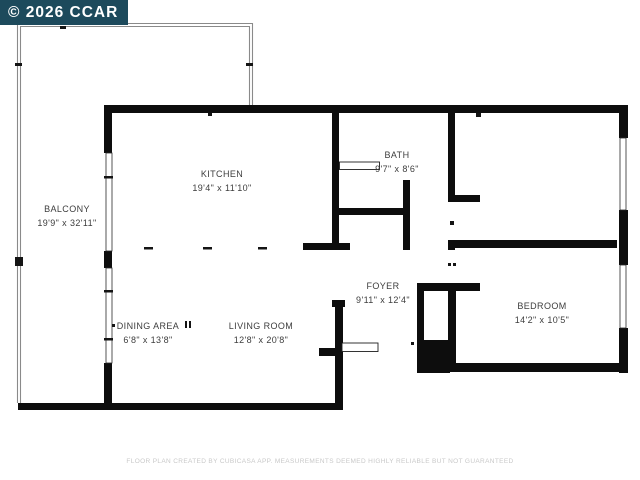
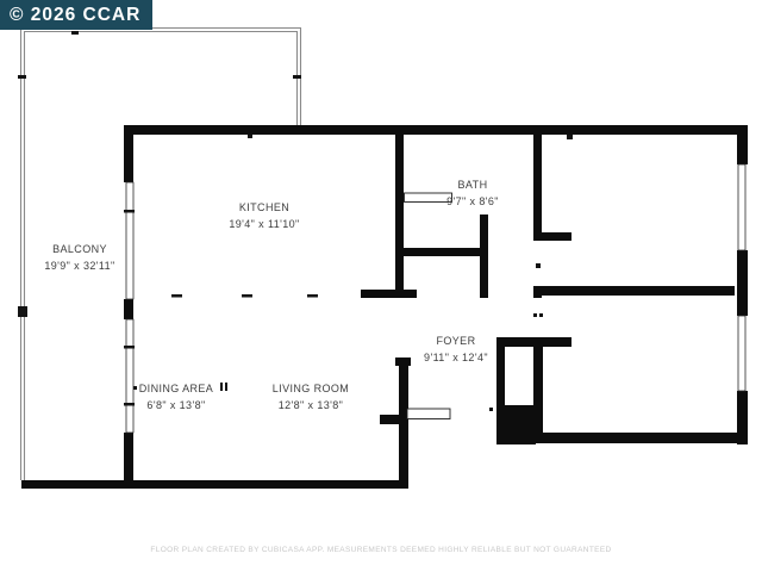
  © 2026 CCAR
  BALCONY
  19'9" x 32'11"
  KITCHEN
  19'4" x 11'10"
  BATH
  9'7" x 8'6"
  FOYER
  9'11" x 12'4"
- BEDROOM
- 14'2" x 10'5"
  DINING AREA
  6'8" x 13'8"
  LIVING ROOM
- 12'8" x 20'8"
+ 12'8" x 13'8"
